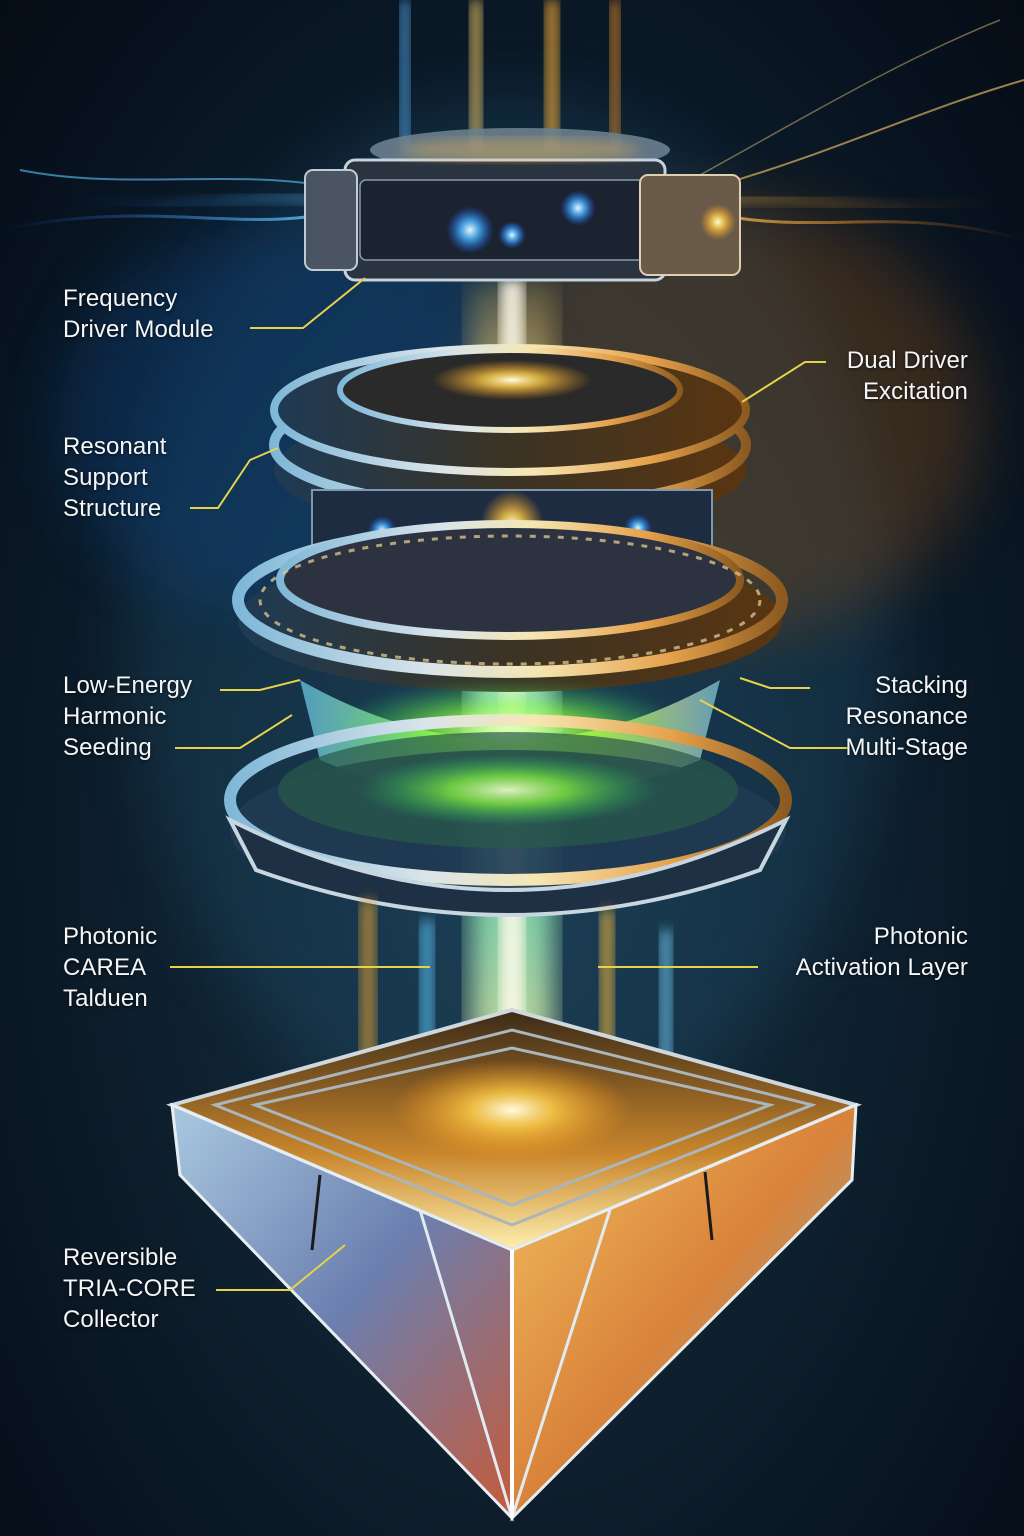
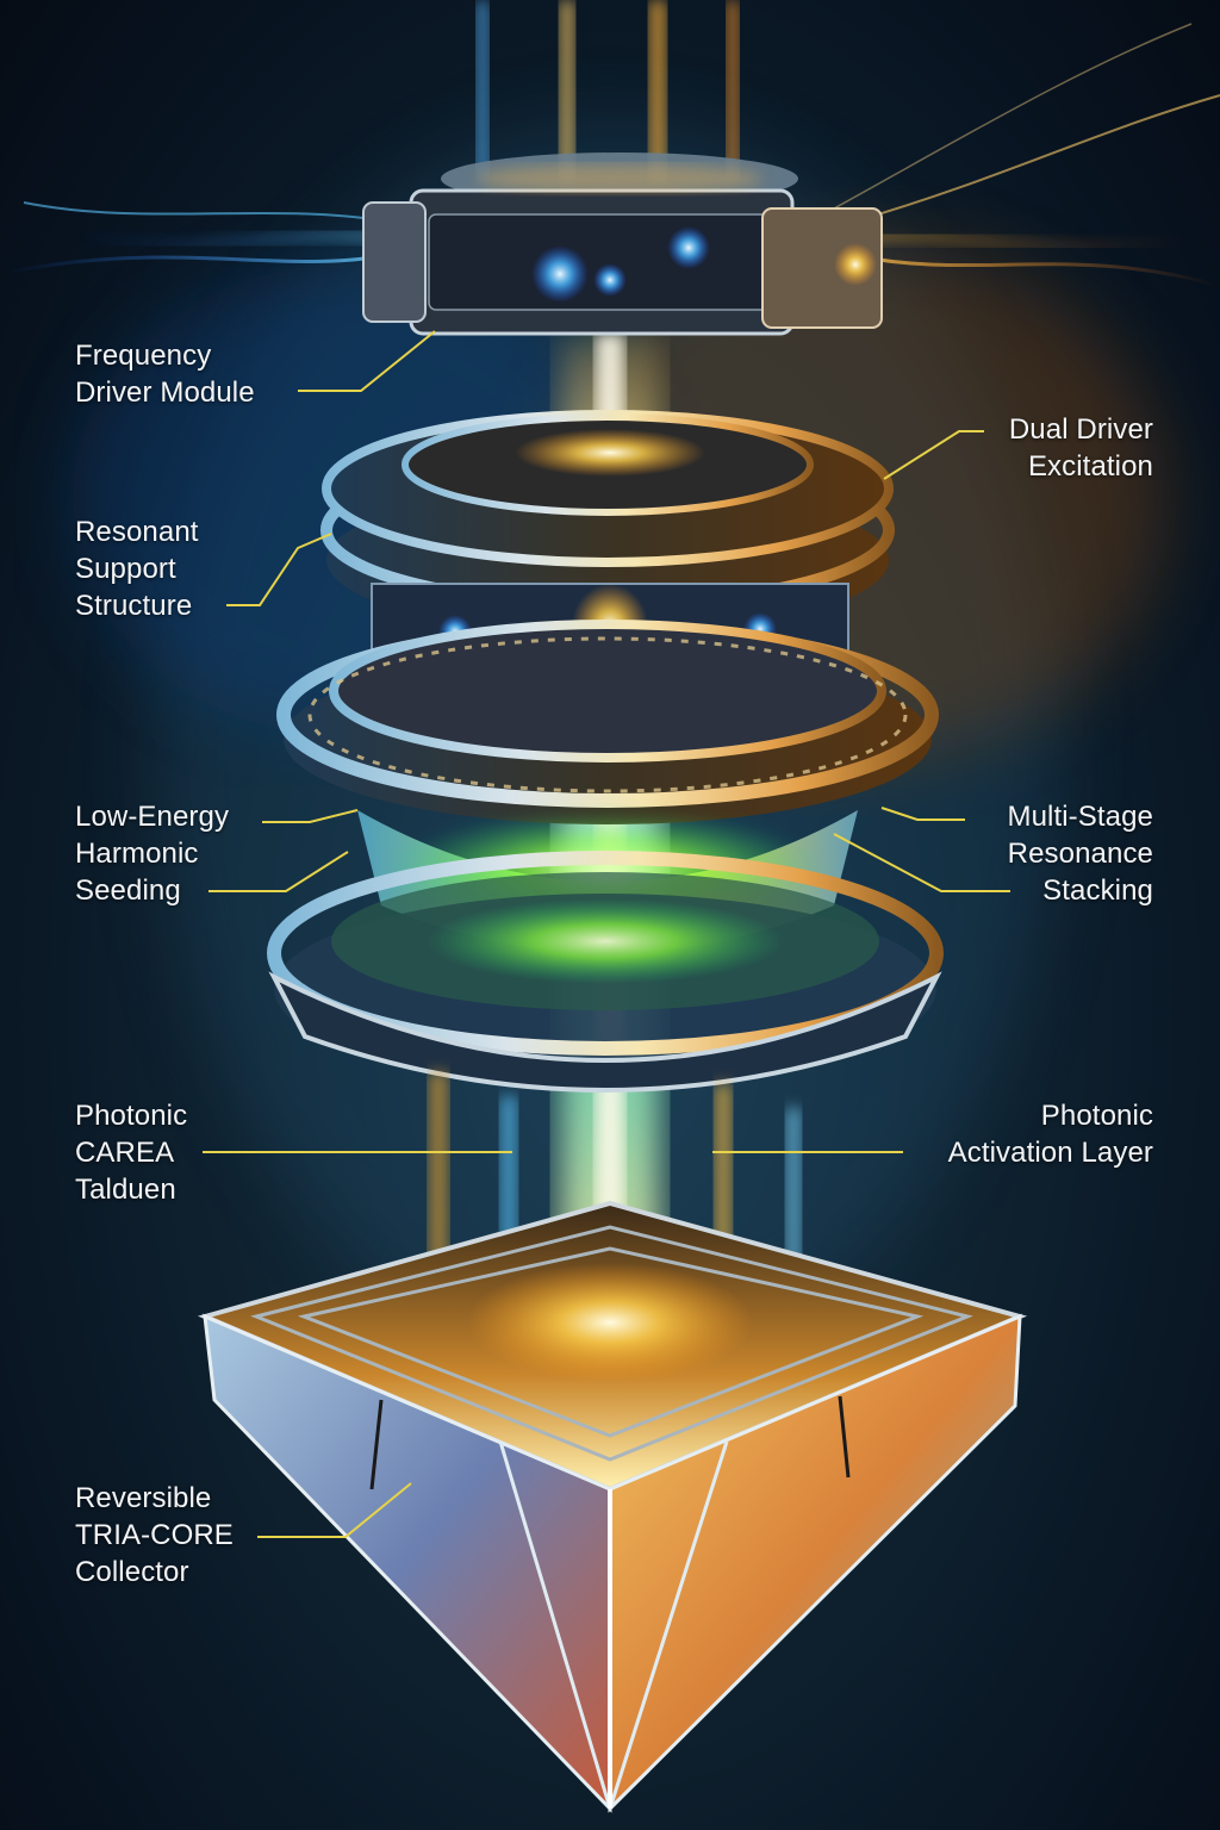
  Frequency
  Driver Module
  Dual Driver
  Excitation
  Resonant
  Support
  Structure
  Low-Energy
  Harmonic
  Seeding
- Stacking
+ Multi-Stage
  Resonance
- Multi-Stage
+ Stacking
  Photonic
  CAREA
  Talduen
  Photonic
  Activation Layer
  Reversible
  TRIA-CORE
  Collector
